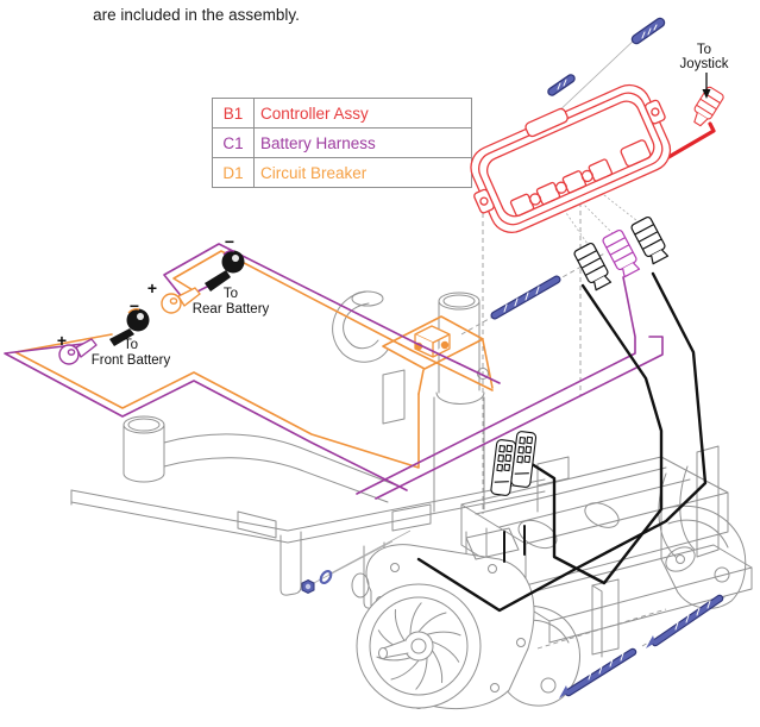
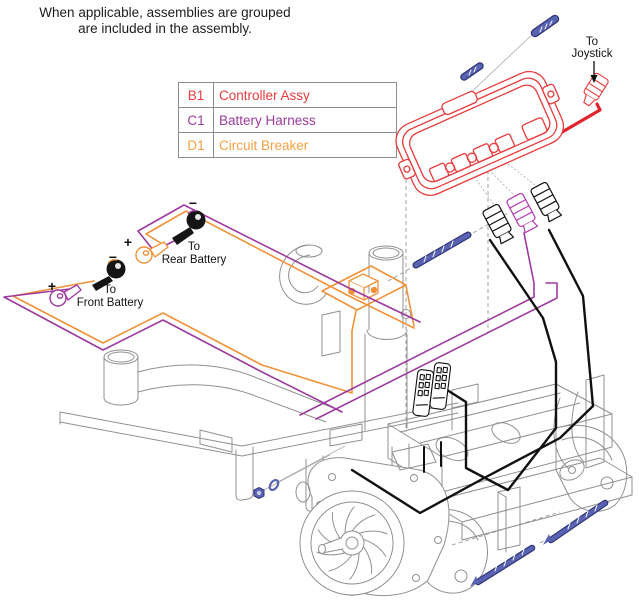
+ When applicable, assemblies are grouped
  are included in the assembly.
  B1	Controller Assy
  C1	Battery Harness
  D1	Circuit Breaker
  To
  Joystick
  −
  +
  To
  Rear Battery
  −
  +
  To
  Front Battery
